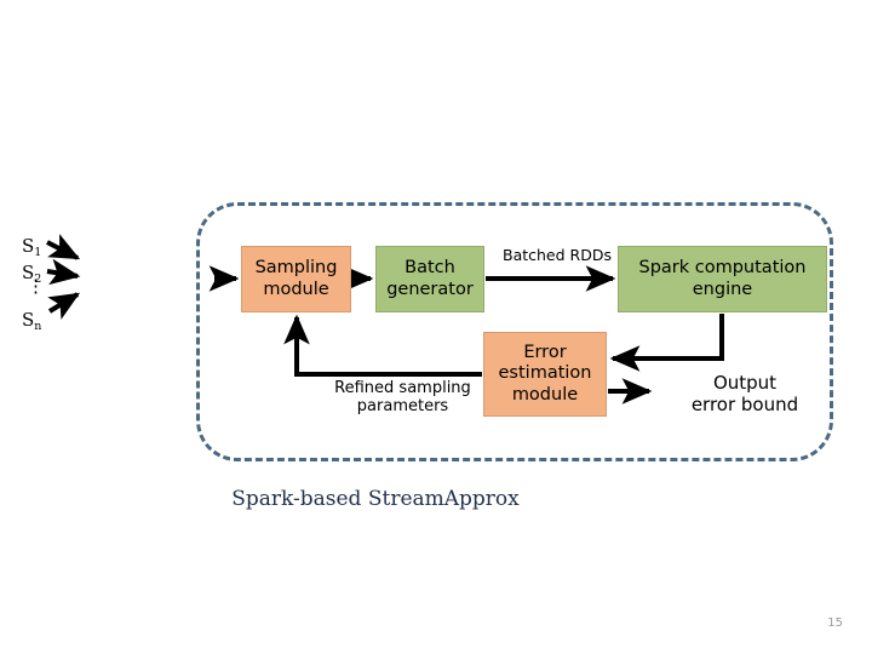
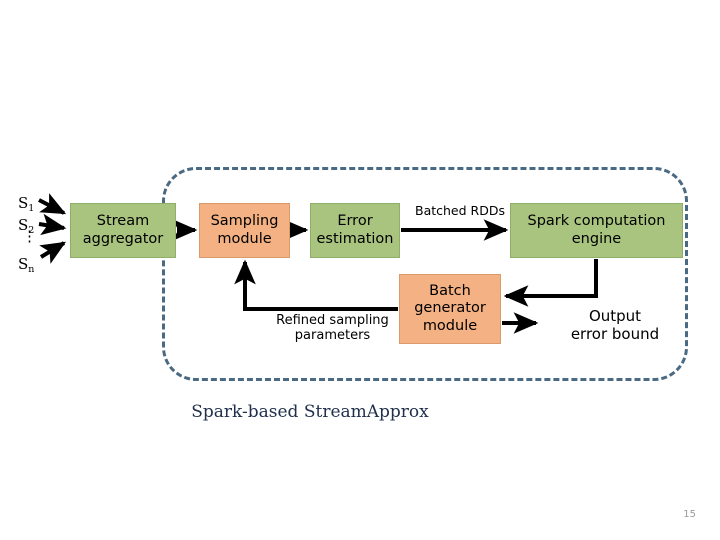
  S1
  S2
  ⋮
  Sn
+ Stream
+ aggregator
  Sampling
  module
- Batch
+ Error
- generator
+ estimation
  Spark computation
  engine
- Error
+ Batch
- estimation
+ generator
  module
  Batched RDDs
  Refined sampling
  parameters
  Output
  error bound
  Spark-based StreamApprox
  15
